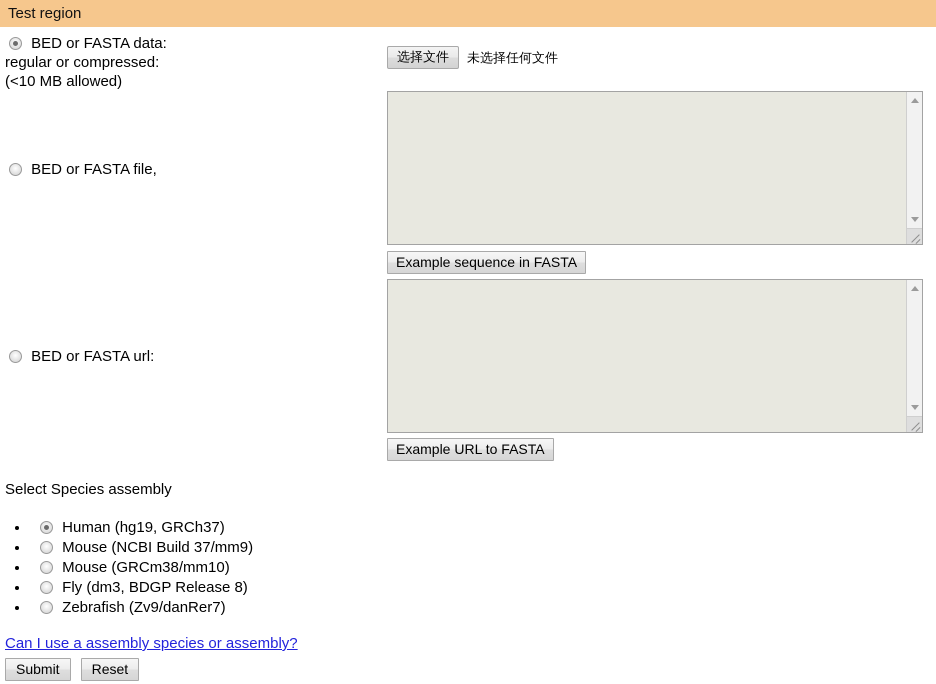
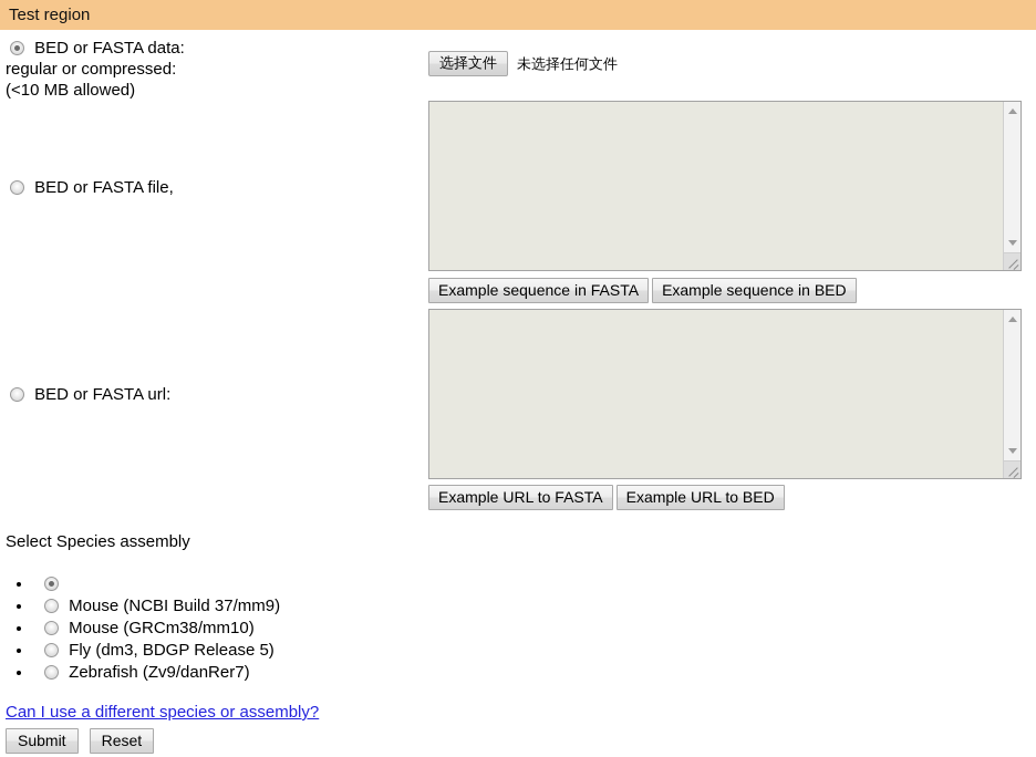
  Test region
  BED or FASTA data:
  regular or compressed:
  (<10 MB allowed)
  选择文件
  未选择任何文件
  BED or FASTA file,
  Example sequence in FASTA
+ Example sequence in BED
  BED or FASTA url:
  Example URL to FASTA
+ Example URL to BED
  Select Species assembly
- Human (hg19, GRCh37)
  Mouse (NCBI Build 37/mm9)
  Mouse (GRCm38/mm10)
- Fly (dm3, BDGP Release 8)
+ Fly (dm3, BDGP Release 5)
  Zebrafish (Zv9/danRer7)
- Can I use a assembly species or assembly?
+ Can I use a different species or assembly?
  Submit
  Reset
